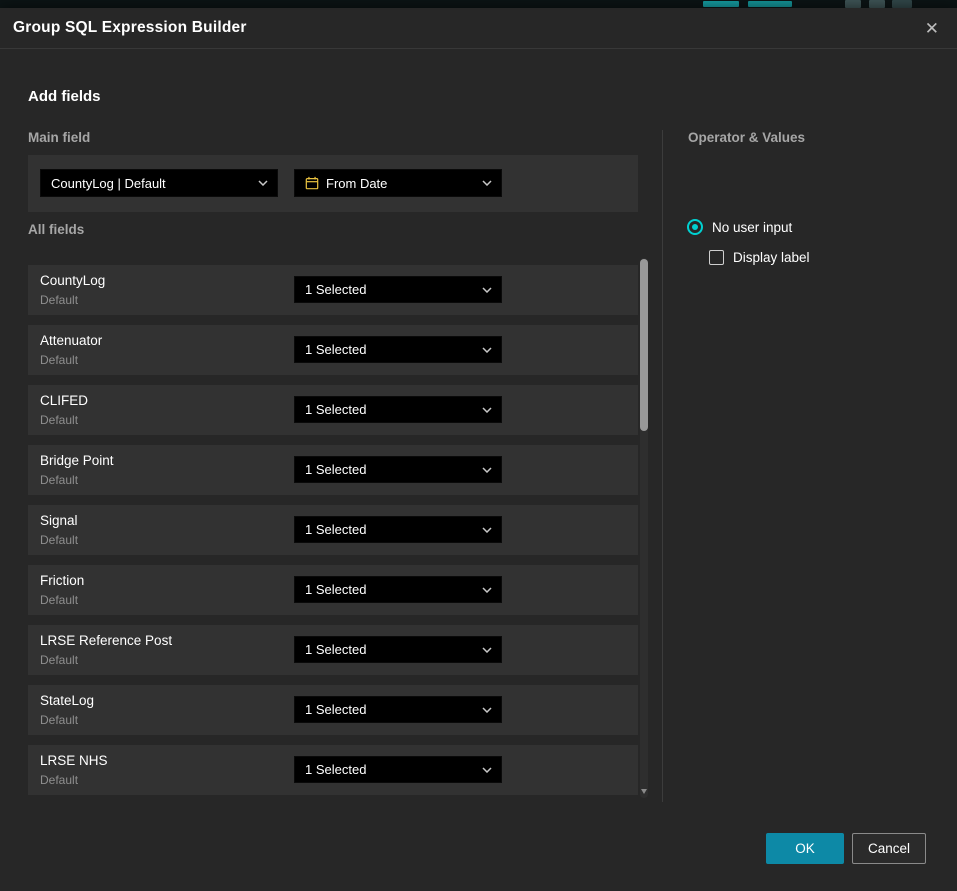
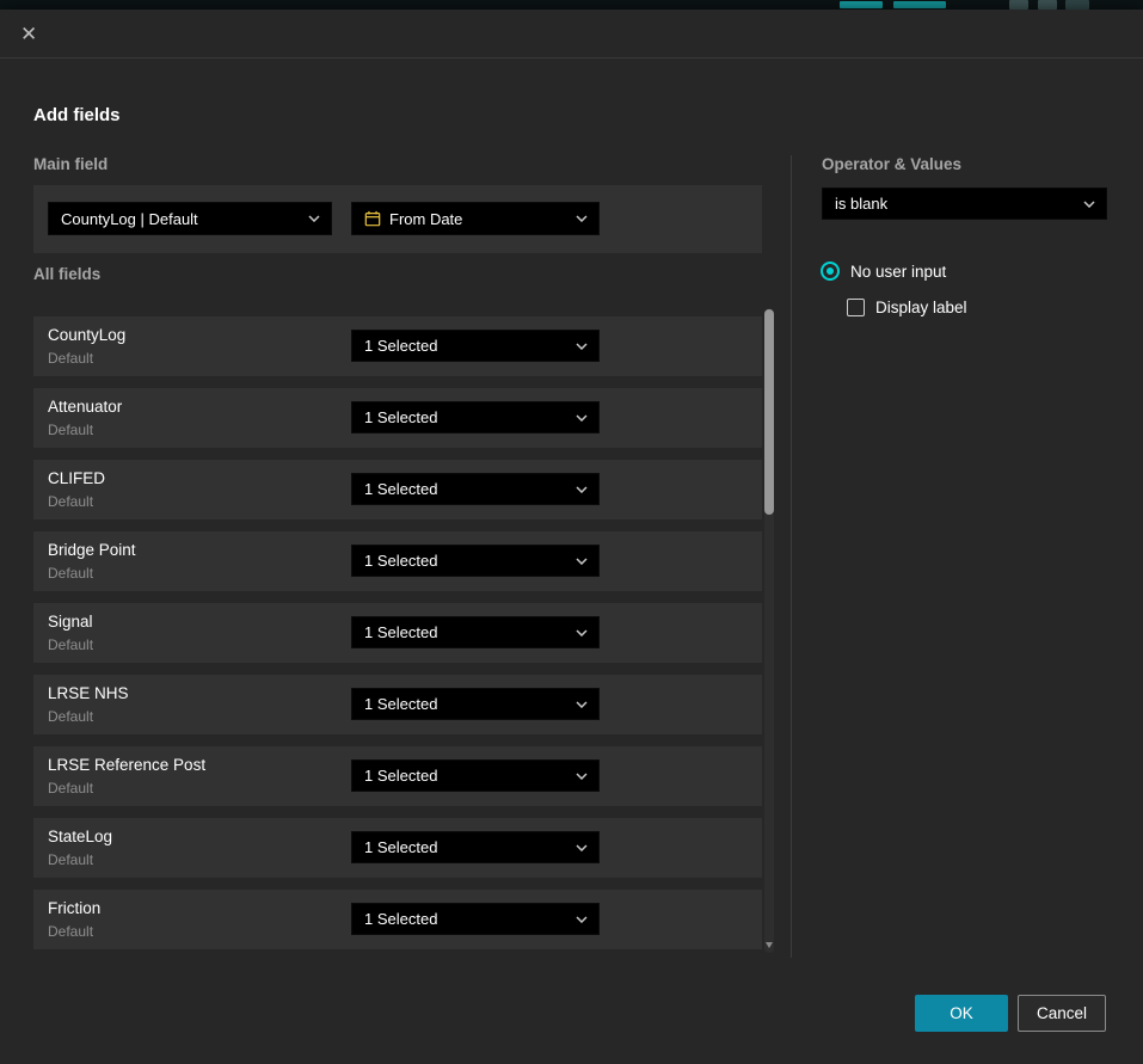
- Group SQL Expression Builder
  ✕
  Add fields
  Main field
  CountyLog | Default
  From Date
  All fields
  CountyLog
  Default
  1 Selected
  Attenuator
  Default
  1 Selected
  CLIFED
  Default
  1 Selected
  Bridge Point
  Default
  1 Selected
  Signal
  Default
  1 Selected
- Friction
+ LRSE NHS
  Default
  1 Selected
  LRSE Reference Post
  Default
  1 Selected
  StateLog
  Default
  1 Selected
- LRSE NHS
+ Friction
  Default
  1 Selected
  Operator & Values
+ is blank
  No user input
  Display label
  OK
  Cancel
